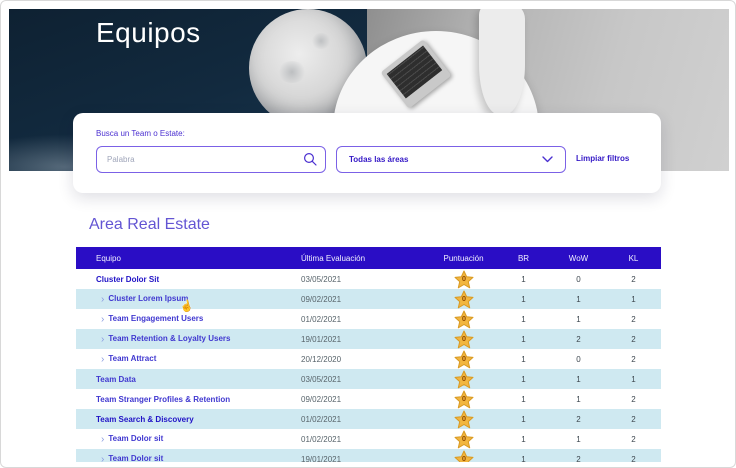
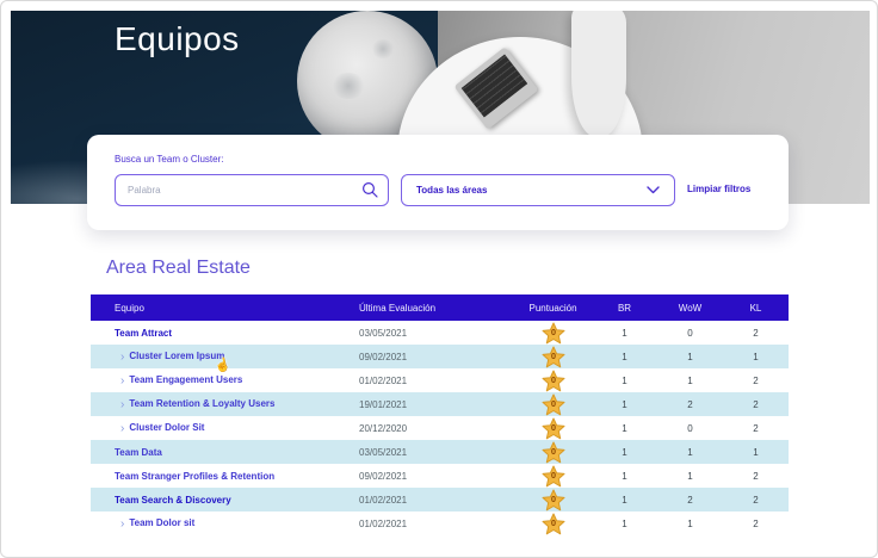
  Equipos
- Busca un Team o Estate:
+ Busca un Team o Cluster:
  Palabra
  Todas las áreas
  Limpiar filtros
  Area Real Estate
  Equipo	Última Evaluación	Puntuación	BR	WoW	KL
- Cluster Dolor Sit	03/05/2021	0	1	0	2
+ Team Attract	03/05/2021	0	1	0	2
  › Cluster Lorem Ipsum	09/02/2021	0	1	1	1
  › Team Engagement Users	01/02/2021	0	1	1	2
  › Team Retention & Loyalty Users	19/01/2021	0	1	2	2
- › Team Attract	20/12/2020	0	1	0	2
+ › Cluster Dolor Sit	20/12/2020	0	1	0	2
  Team Data	03/05/2021	0	1	1	1
  Team Stranger Profiles & Retention	09/02/2021	0	1	1	2
  Team Search & Discovery	01/02/2021	0	1	2	2
  › Team Dolor sit	01/02/2021	0	1	1	2
- › Team Dolor sit	19/01/2021	0	1	2	2
